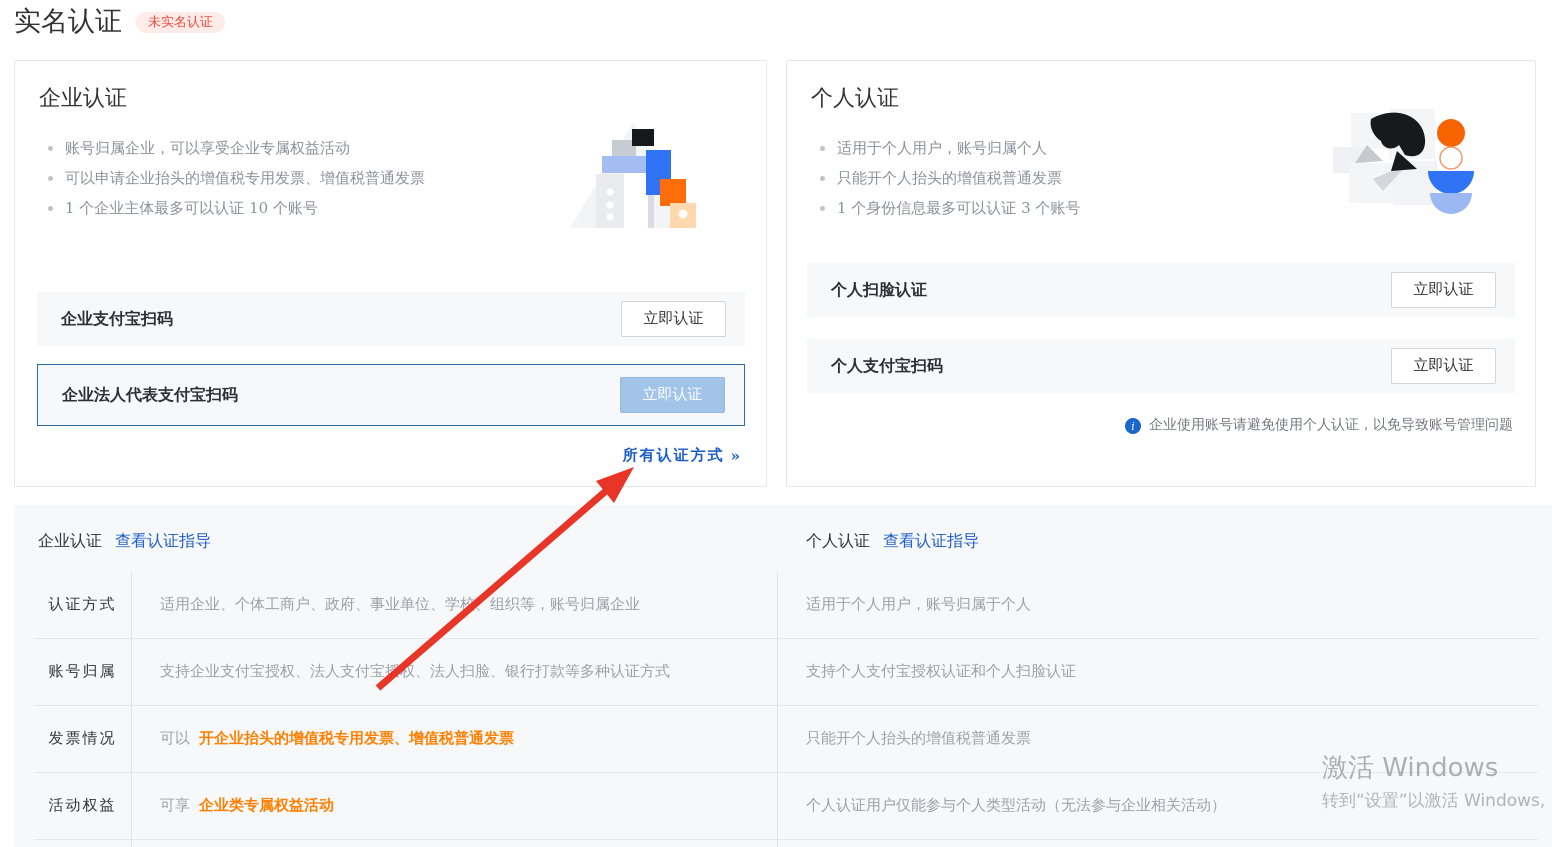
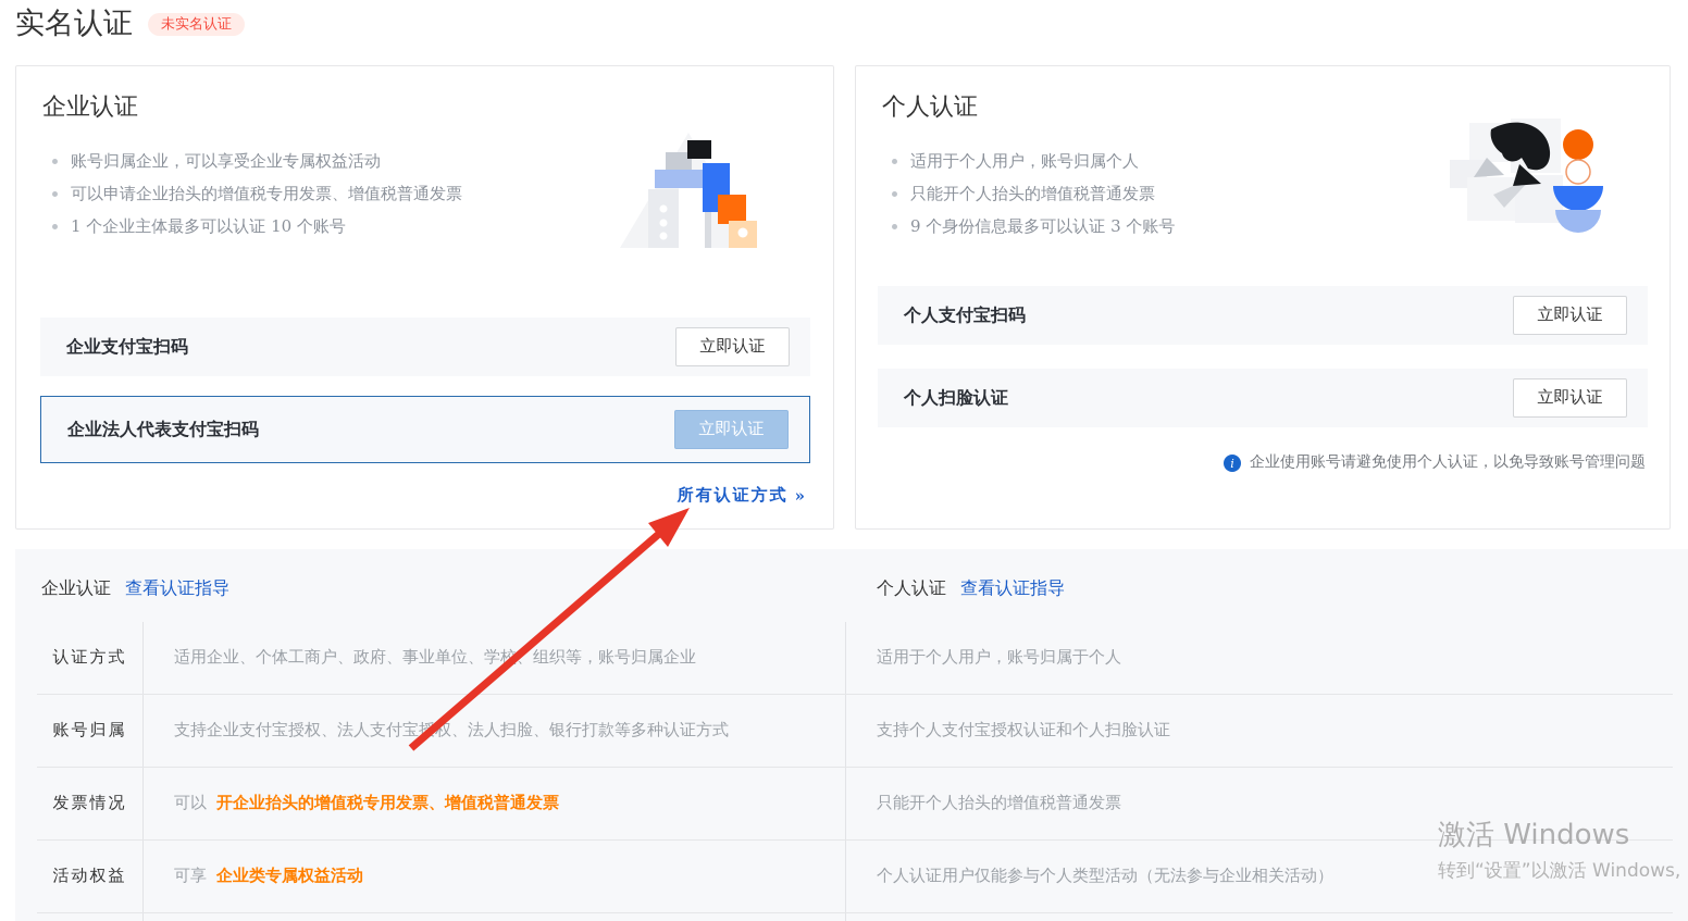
  实名认证
  未实名认证
  企业认证
  账号归属企业，可以享受企业专属权益活动
  可以申请企业抬头的增值税专用发票、增值税普通发票
  1 个企业主体最多可以认证 10 个账号
  企业支付宝扫码
  立即认证
  企业法人代表支付宝扫码
  立即认证
  所有认证方式
  »
  个人认证
  适用于个人用户，账号归属个人
  只能开个人抬头的增值税普通发票
- 1 个身份信息最多可以认证 3 个账号
+ 9 个身份信息最多可以认证 3 个账号
- 个人扫脸认证
+ 个人支付宝扫码
  立即认证
- 个人支付宝扫码
+ 个人扫脸认证
  立即认证
  i
  企业使用账号请避免使用个人认证，以免导致账号管理问题
  企业认证 查看认证指导
  个人认证 查看认证指导
  认证方式
  适用企业、个体工商户、政府、事业单位、学校、组织等，账号归属企业
  适用于个人用户，账号归属于个人
  账号归属
  支持企业支付宝授权、法人支付宝权、法人扫脸、银行打款等多种认证方式
  支持个人支付宝授权认证和个人扫脸认证
  发票情况
  可以
  开企业抬头的增值税专用发票、增值税普通发票
  只能开个人抬头的增值税普通发票
  活动权益
  可享
  企业类专属权益活动
  个人认证用户仅能参与个人类型活动（无法参与企业相关活动）
  激活 Windows
  转到“设置”以激活 Windows,
